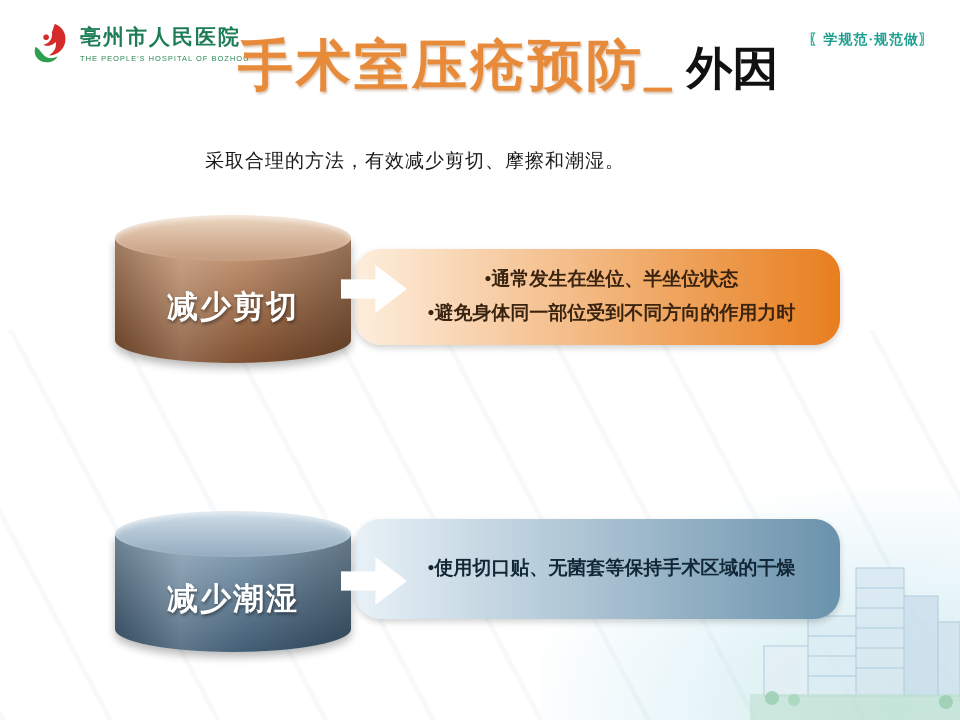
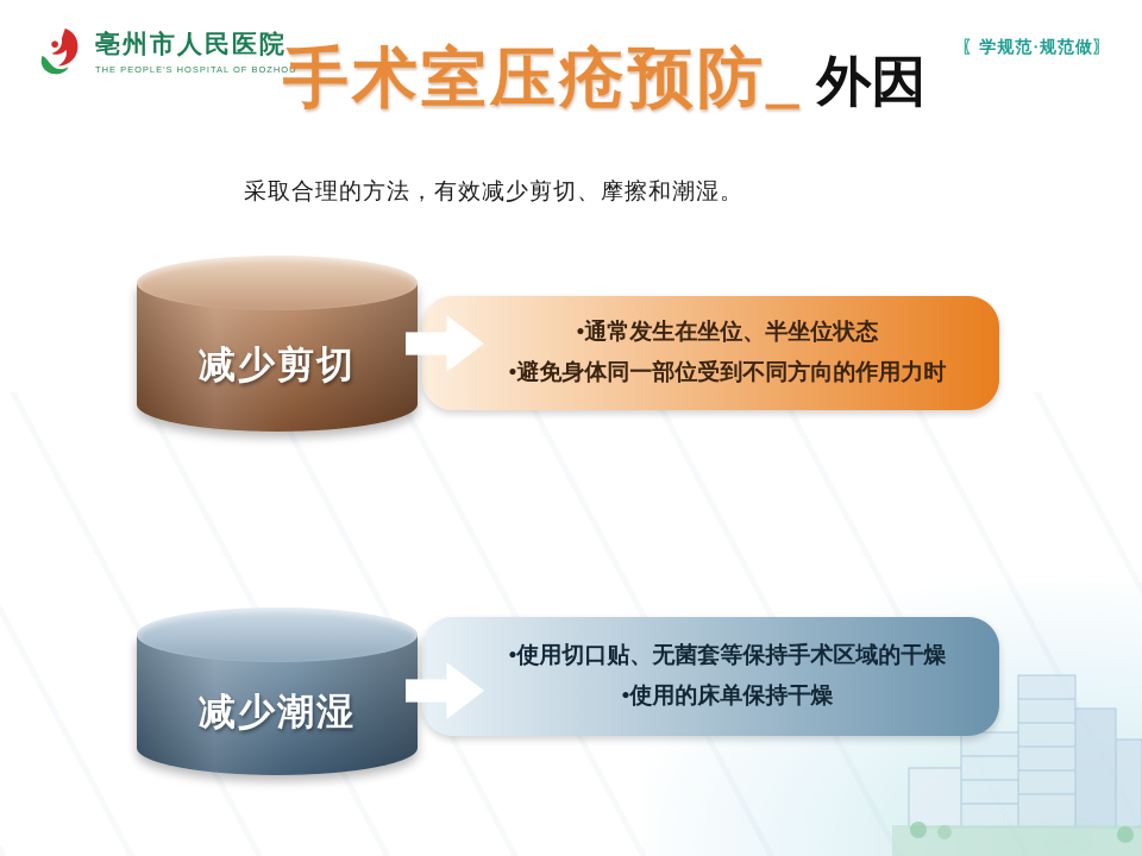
  亳州市人民医院
  THE PEOPLE'S HOSPITAL OF BOZHOU
  手术室压疮预防_ 外因
  〖学规范·规范做〗
  采取合理的方法，有效减少剪切、摩擦和潮湿。
  减少剪切
  •通常发生在坐位、半坐位状态
  •避免身体同一部位受到不同方向的作用力时
  减少潮湿
  •使用切口贴、无菌套等保持手术区域的干燥
+ •使用的床单保持干燥
